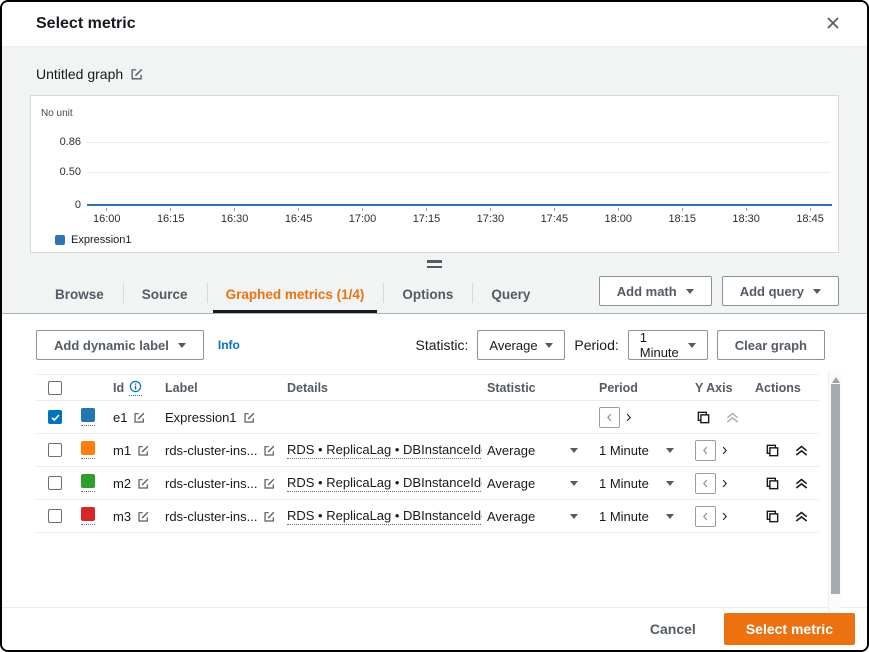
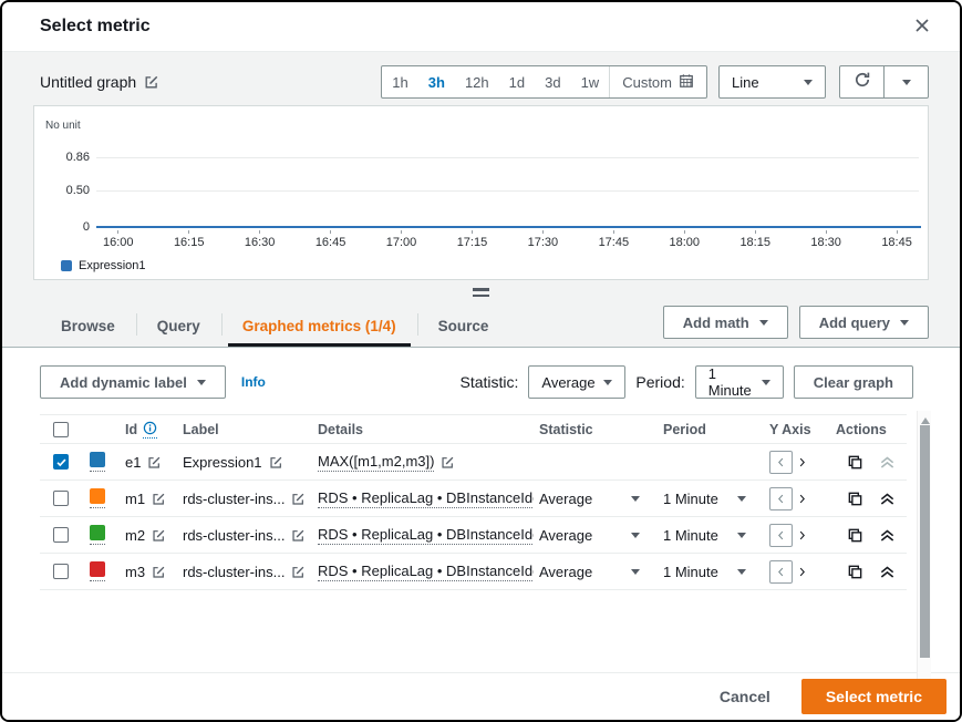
  Select metric
  Untitled graph
+ 1h
+ 3h
+ 12h
+ 1d
+ 3d
+ 1w
+ Custom
+ Line
  No unit
  0.86
  0.50
  0
  16:00
  16:15
  16:30
  16:45
  17:00
  17:15
  17:30
  17:45
  18:00
  18:15
  18:30
  18:45
  Expression1
  Browse
- Source
+ Query
  Graphed metrics (1/4)
- Options
- Query
+ Source
  Add math
  Add query
  Add dynamic label
  Info
  Statistic:
  Average
  Period:
  1 Minute
  Clear graph
  Id
  Label
  Details
  Statistic
  Period
  Y Axis
  Actions
  e1
  Expression1
+ MAX([m1,m2,m3])
  m1
  rds-cluster-ins...
  RDS • ReplicaLag • DBInstanceId
  Average
  1 Minute
  m2
  rds-cluster-ins...
  RDS • ReplicaLag • DBInstanceId
  Average
  1 Minute
  m3
  rds-cluster-ins...
  RDS • ReplicaLag • DBInstanceId
  Average
  1 Minute
  Cancel
  Select metric
